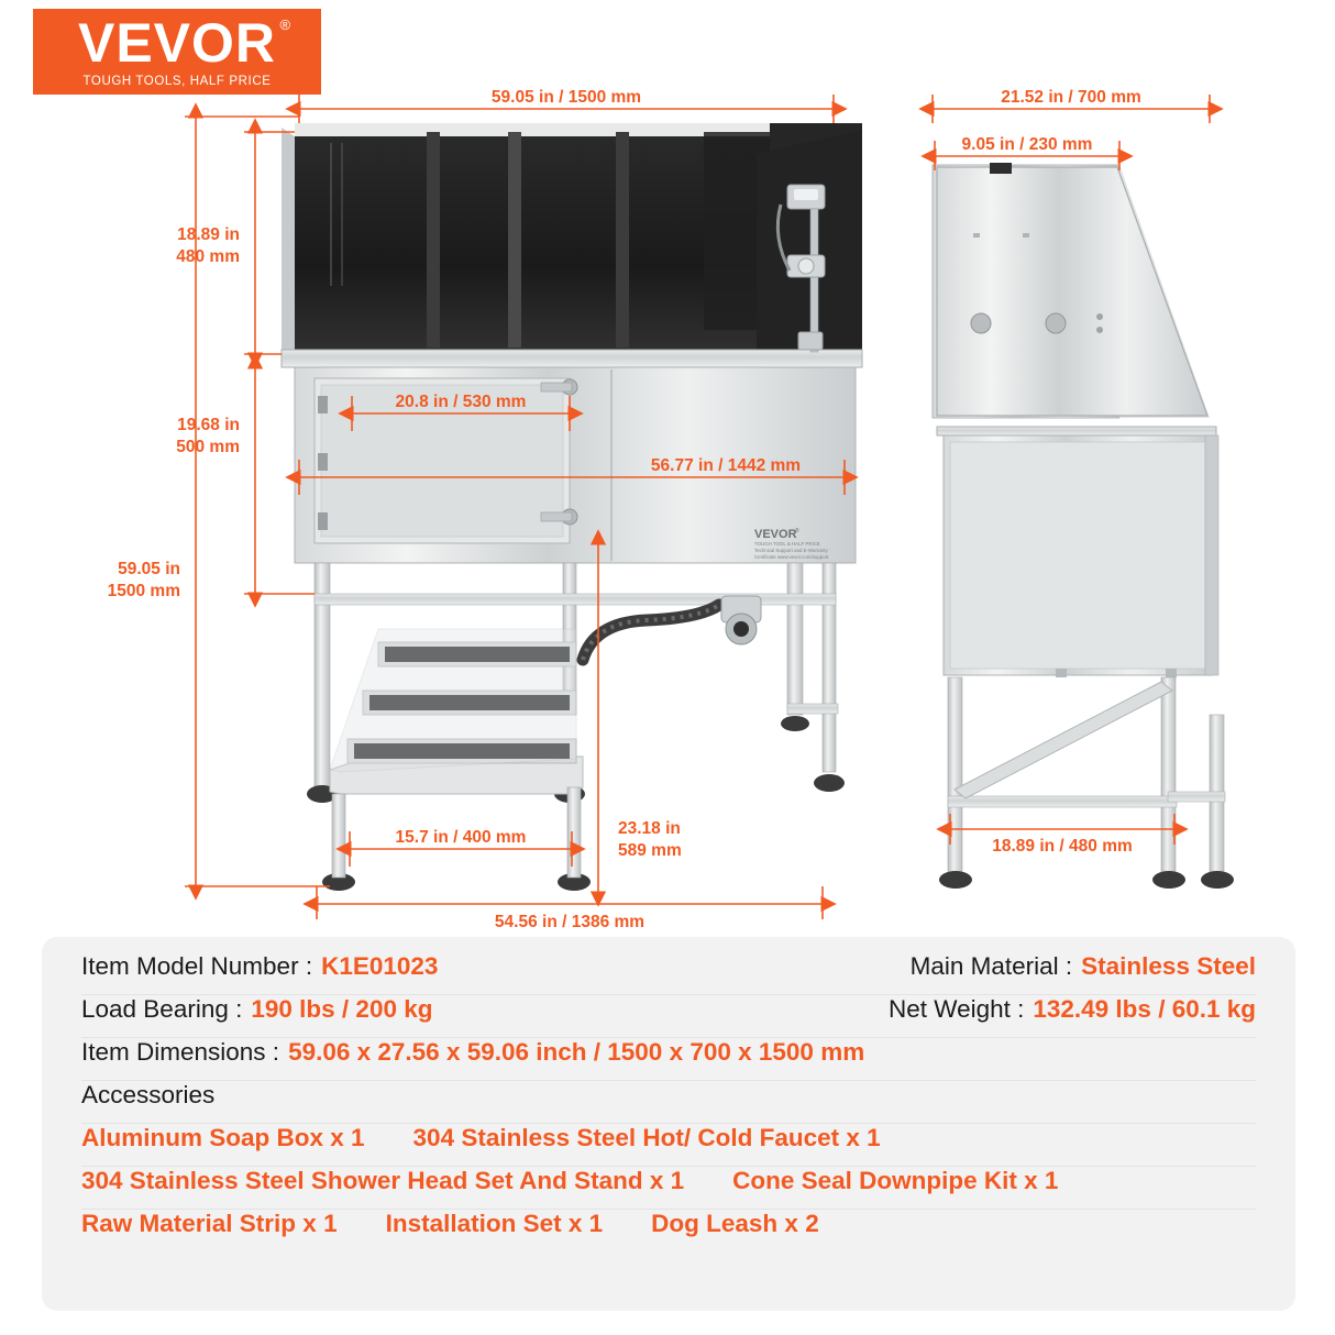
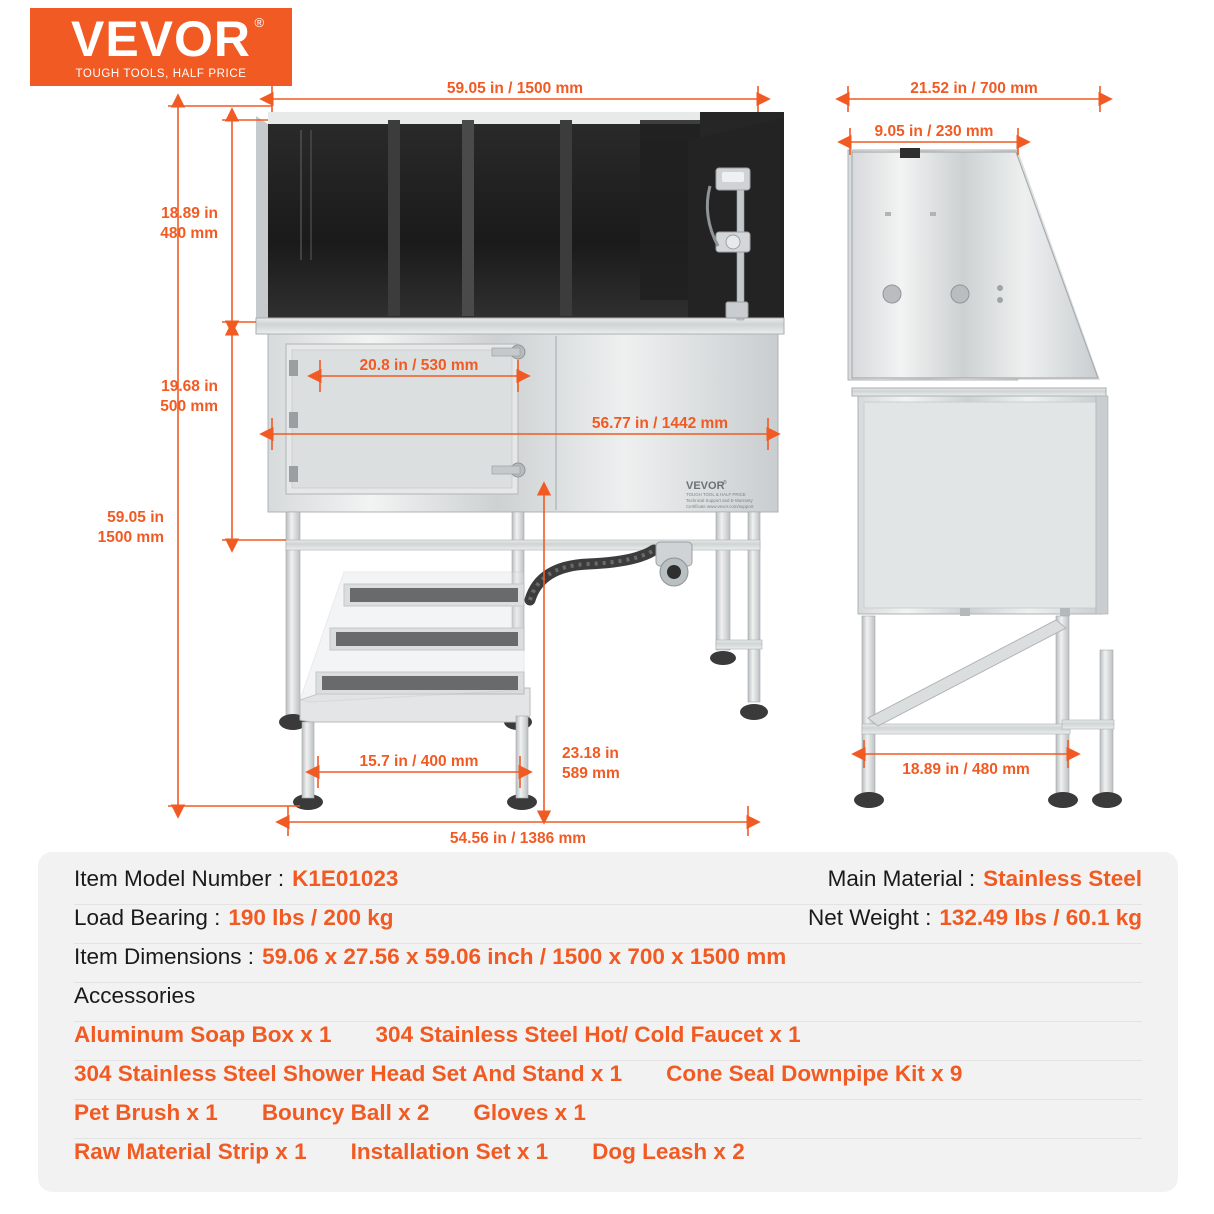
  VEVOR
  ®
  TOUGH TOOLS, HALF PRICE
  VEVOR
  59.05 in / 1500 mm
  18.89 in
  480 mm
  19.68 in
  500 mm
  59.05 in
  1500 mm
  20.8 in / 530 mm
  56.77 in / 1442 mm
  15.7 in / 400 mm
  23.18 in
  589 mm
  54.56 in / 1386 mm
  21.52 in / 700 mm
  9.05 in / 230 mm
  18.89 in / 480 mm
  Item Model Number :
  K1E01023
  Main Material :
  Stainless Steel
  Load Bearing :
  190 lbs / 200 kg
  Net Weight :
  132.49 lbs / 60.1 kg
  Item Dimensions :
  59.06 x 27.56 x 59.06 inch / 1500 x 700 x 1500 mm
  Accessories
  Aluminum Soap Box x 1
  304 Stainless Steel Hot/ Cold Faucet x 1
  304 Stainless Steel Shower Head Set And Stand x 1
- Cone Seal Downpipe Kit x 1
+ Cone Seal Downpipe Kit x 9
+ Pet Brush x 1
+ Bouncy Ball x 2
+ Gloves x 1
  Raw Material Strip x 1
  Installation Set x 1
  Dog Leash x 2
